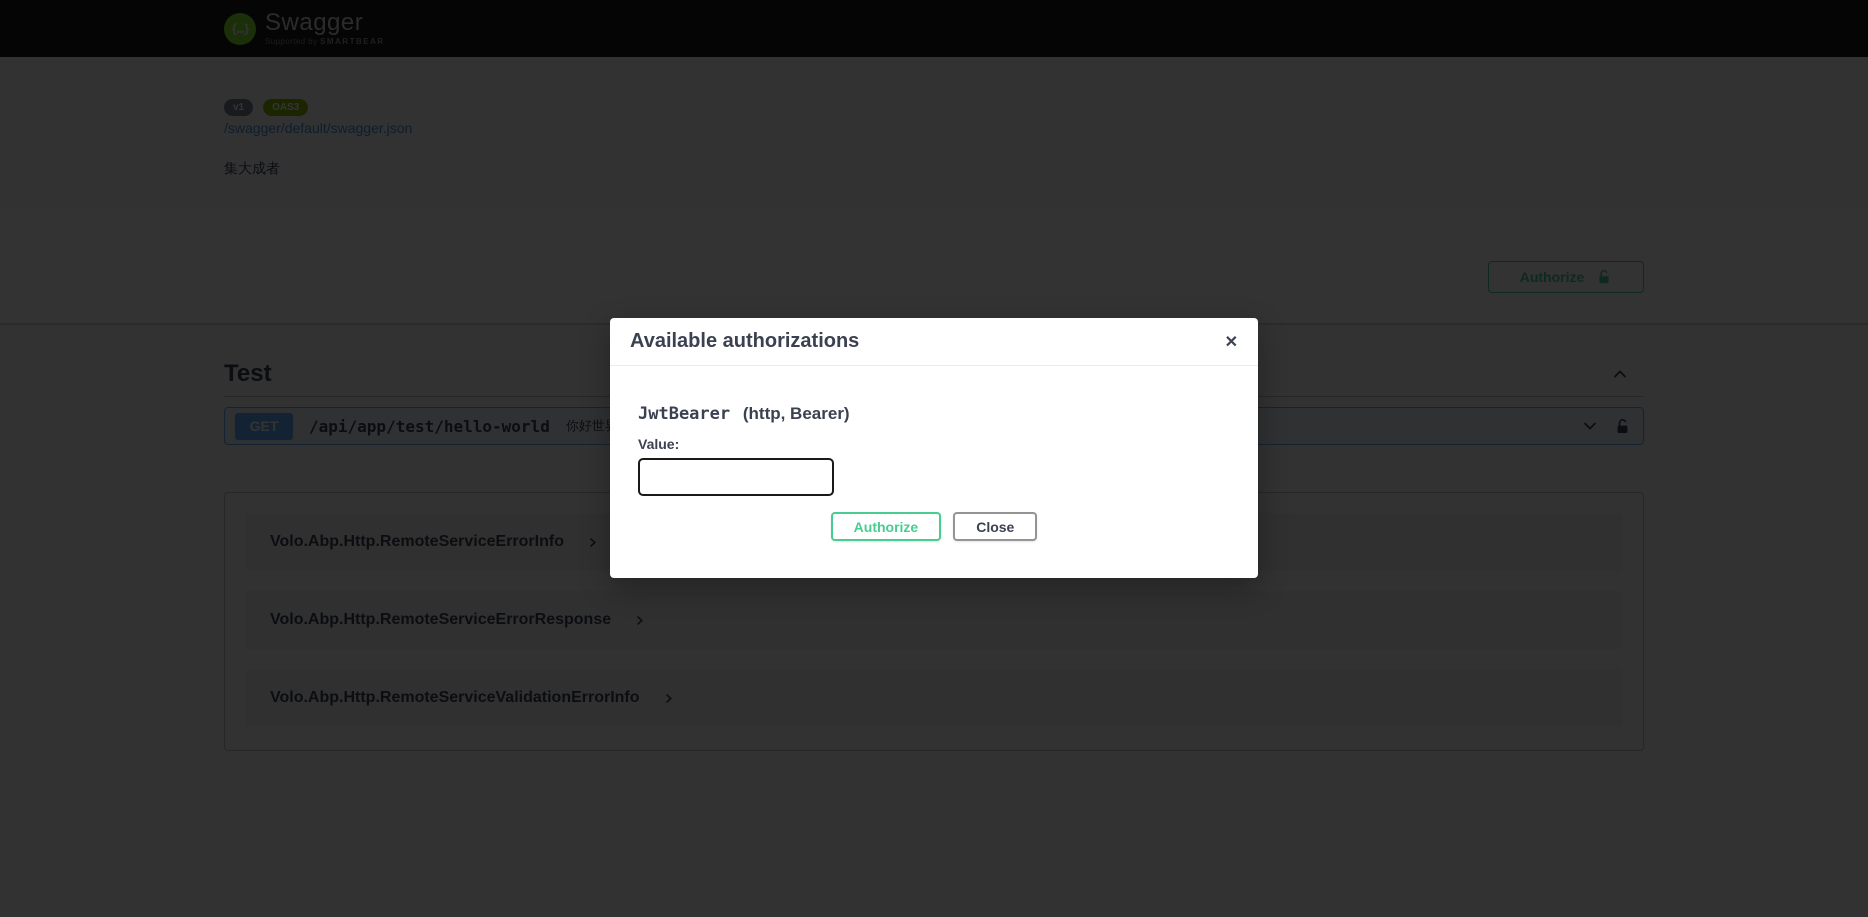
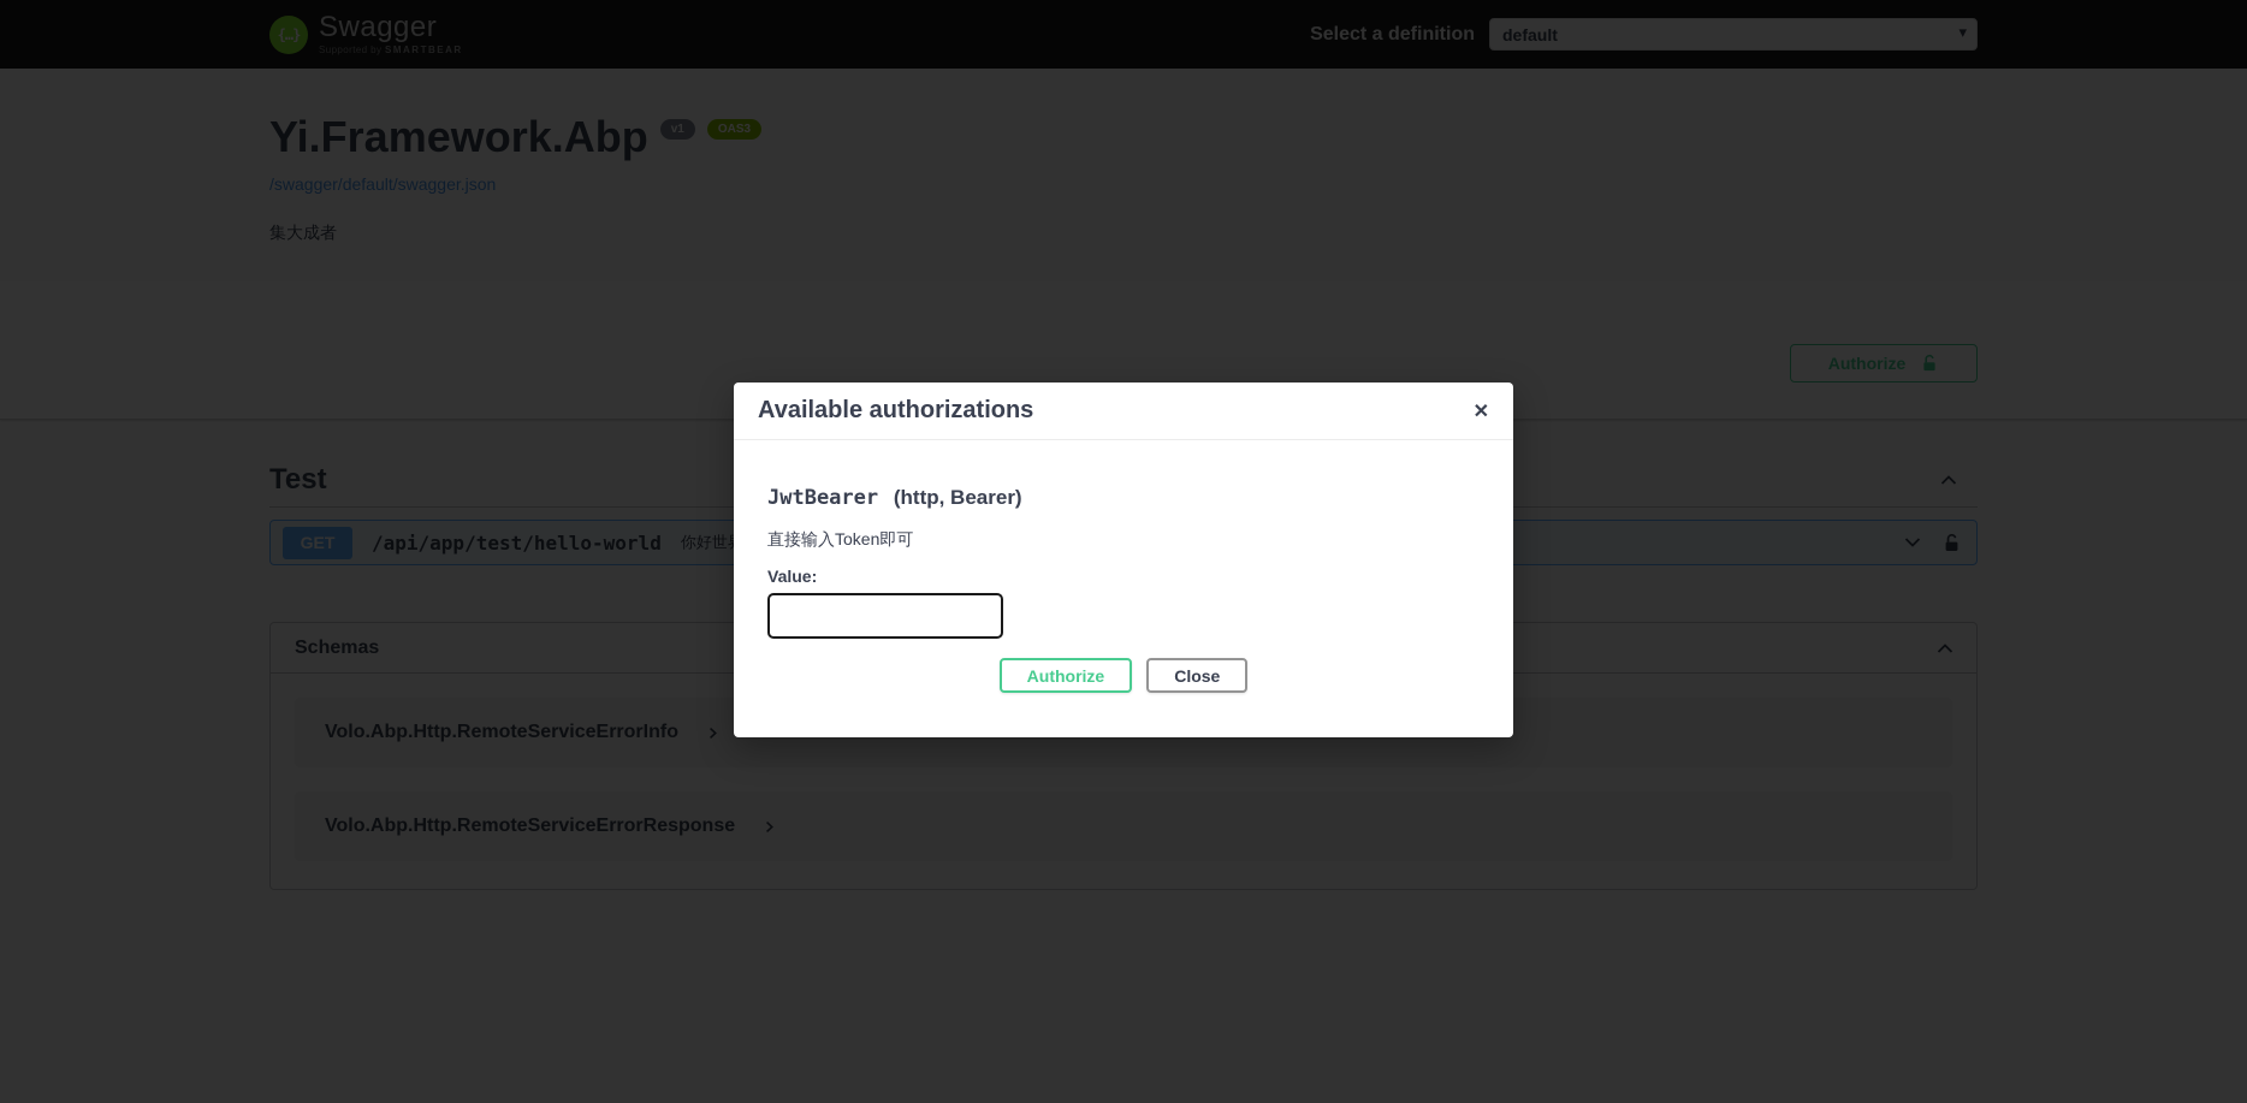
  {…}
  Swagger
+ Select a definition
+ default
+ ▾
+ Yi.Framework.Abp
  v1
  OAS3
  /swagger/default/swagger.json
  集大成者
  Authorize
  Test
  GET
  /api/app/test/hello-world
  你好世
+ Schemas
  Volo.Abp.Http.RemoteServiceErrorInfo
  Volo.Abp.Http.RemoteServiceErrorResponse
- Volo.Abp.Http.RemoteServiceValidationErrorInfo
  Available authorizations
  ✕
  JwtBearer (http, Bearer)
+ 直接输入Token即可
  Value:
  Authorize
  Close
